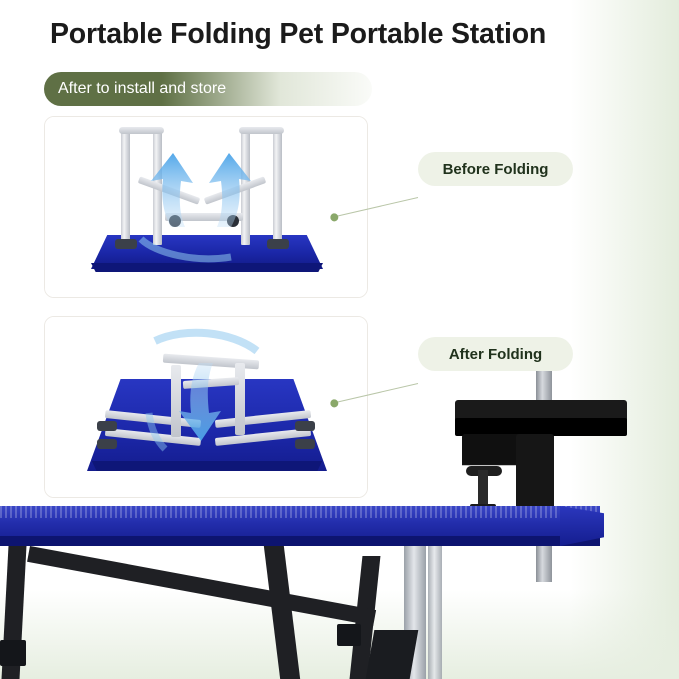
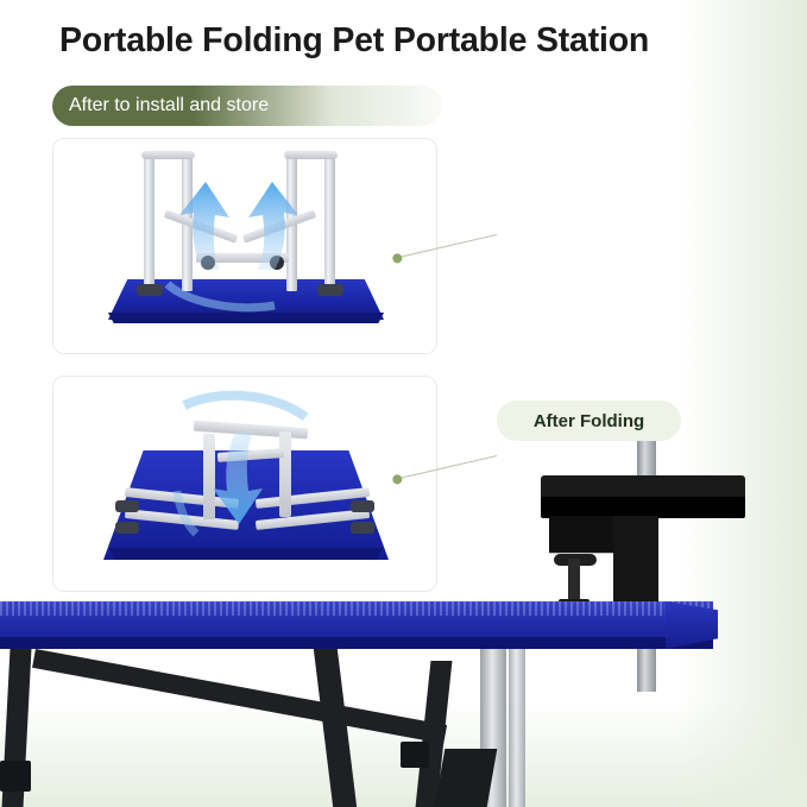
- Before Folding
  After Folding
  Portable Folding Pet Portable Station
  After to install and store
